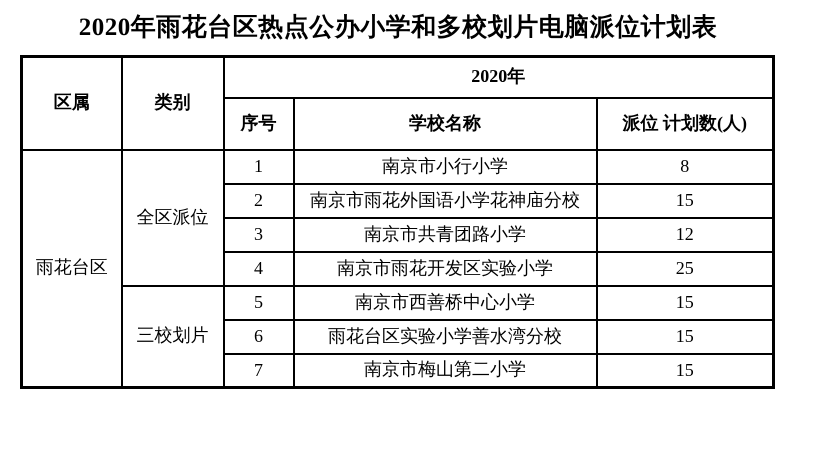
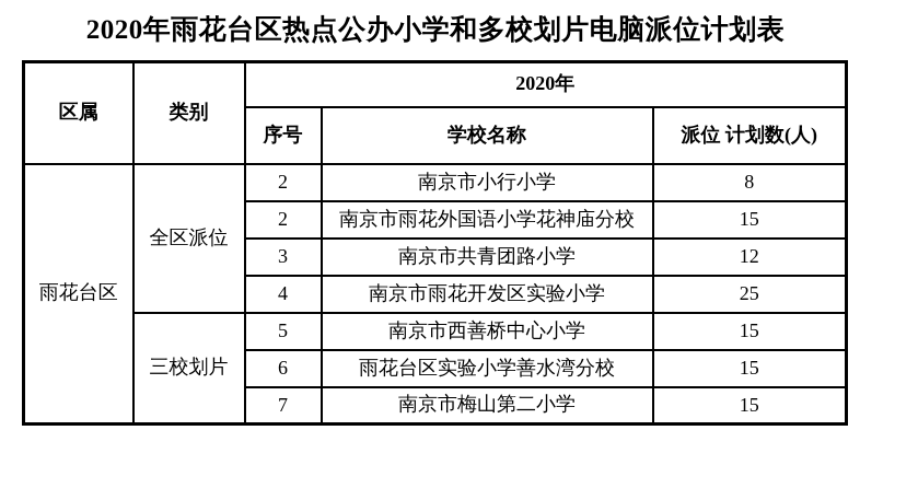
  2020年雨花台区热点公办小学和多校划片电脑派位计划表
  区属	类别	2020年
  序号	学校名称	派位 计划数(人)
- 雨花台区	全区派位	1	南京市小行小学	8
+ 雨花台区	全区派位	2	南京市小行小学	8
  2	南京市雨花外国语小学花神庙分校	15
  3	南京市共青团路小学	12
  4	南京市雨花开发区实验小学	25
  三校划片	5	南京市西善桥中心小学	15
  6	雨花台区实验小学善水湾分校	15
  7	南京市梅山第二小学	15
